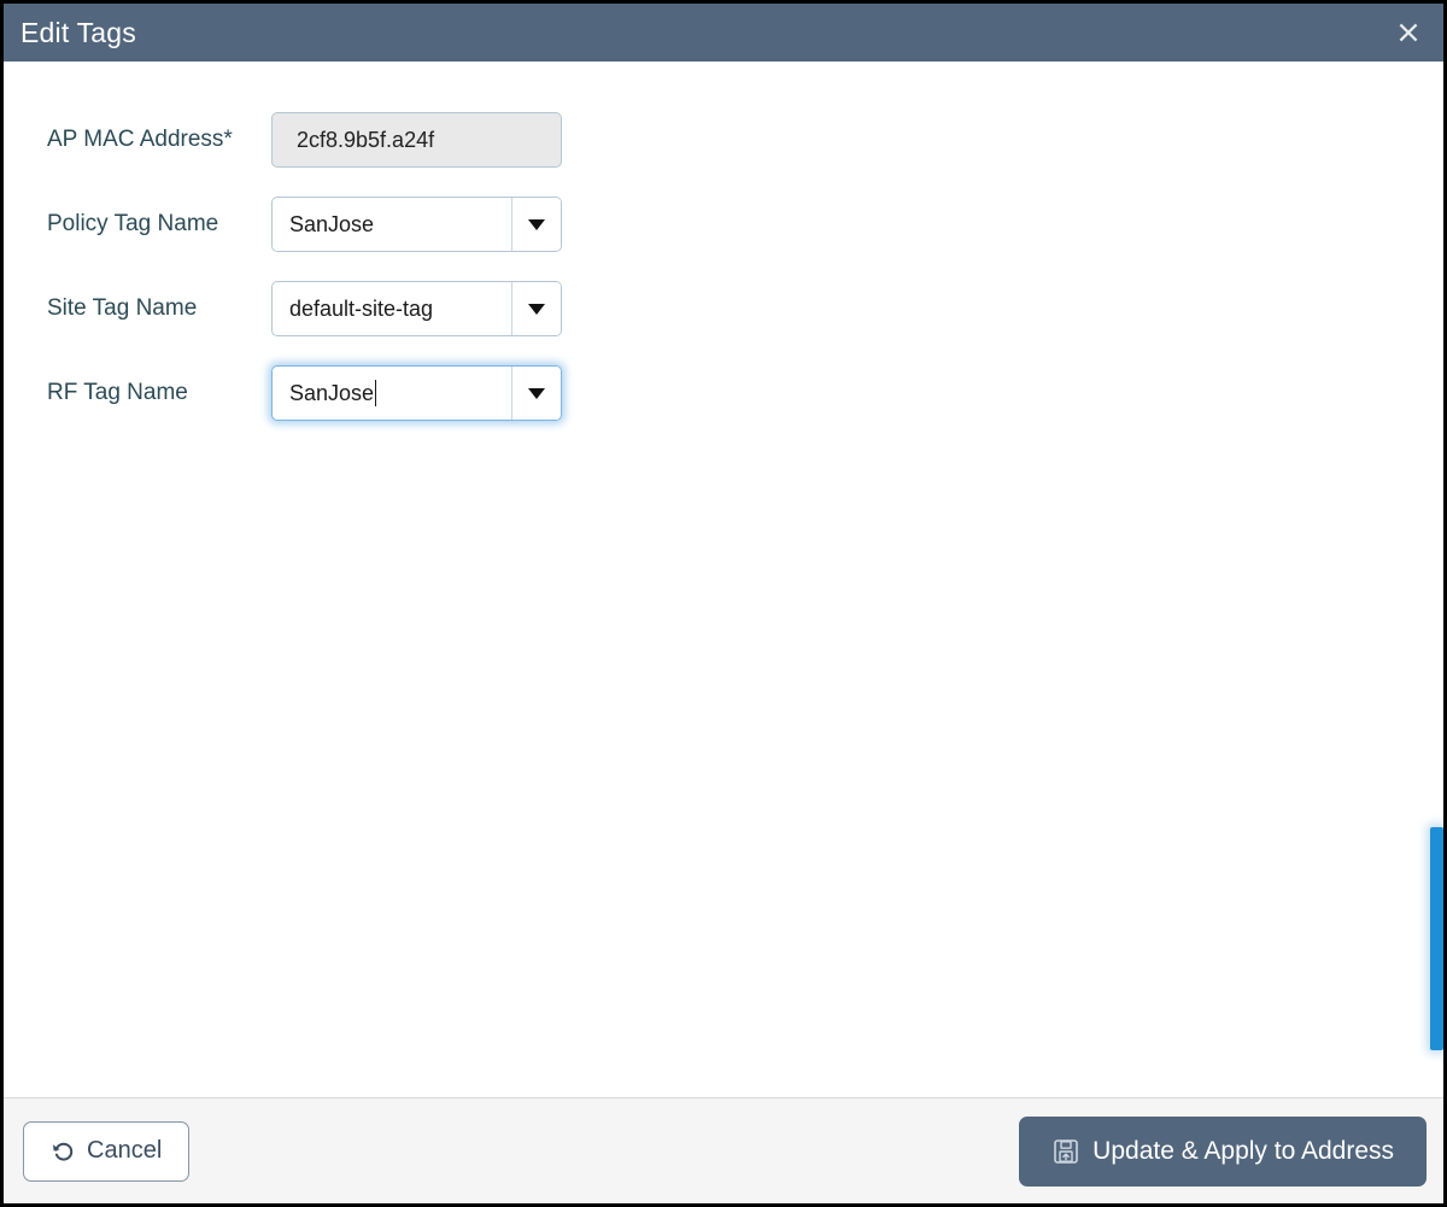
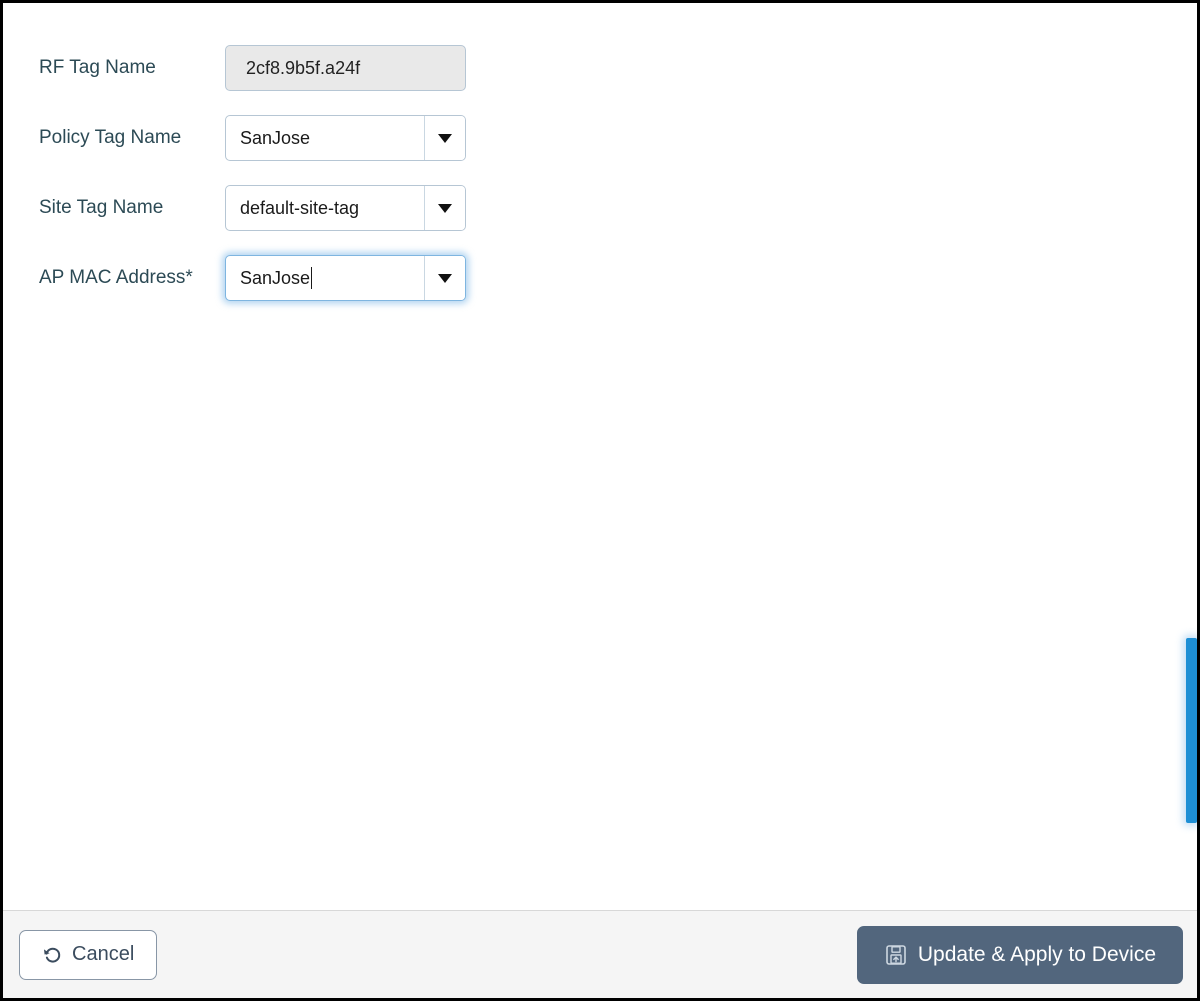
- Edit Tags
- AP MAC Address*
+ RF Tag Name
  2cf8.9b5f.a24f
  Policy Tag Name
  SanJose
  Site Tag Name
  default-site-tag
- RF Tag Name
+ AP MAC Address*
  SanJose
  Cancel
- Update & Apply to Address
+ Update & Apply to Device
